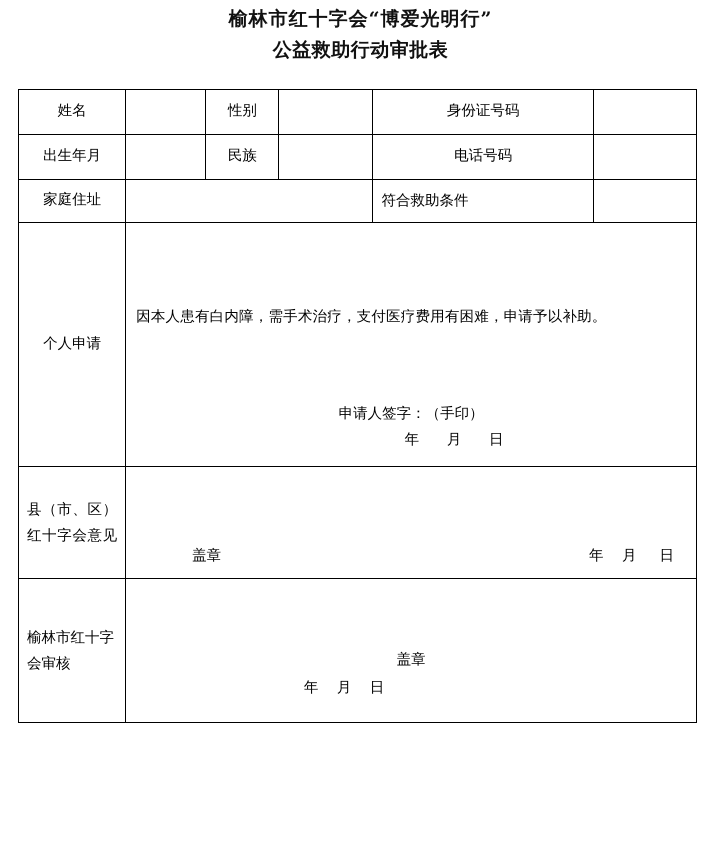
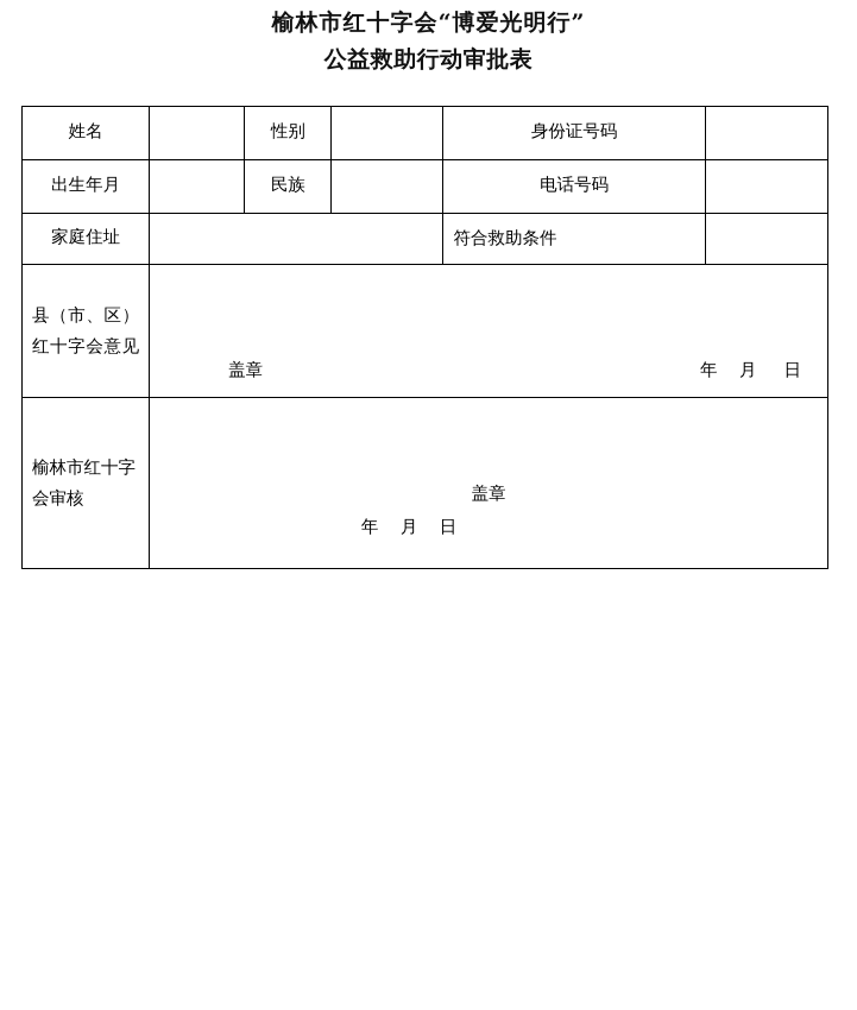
  榆林市红十字会“博爱光明行”
  公益救助行动审批表
  姓名		性别		身份证号码
  出生年月		民族		电话号码
  家庭住址		符合救助条件
- 个人申请	因本人患有白内障，需手术治疗，支付医疗费用有困难，申请予以补助。 申请人签字：（手印） 年 月 日
  县（市、区）红十字会意见	盖章 年 月 日
  榆林市红十字会审核	盖章 年 月 日
